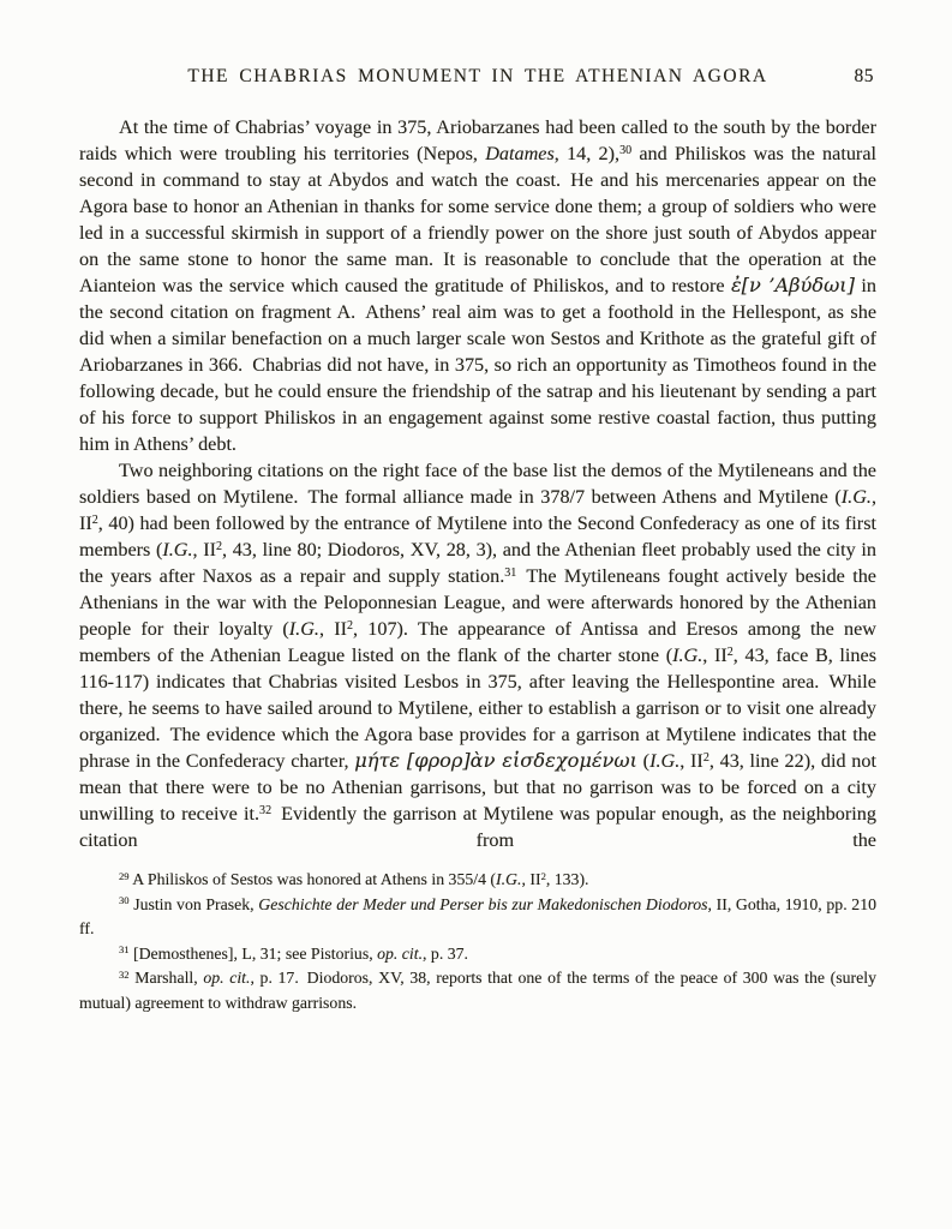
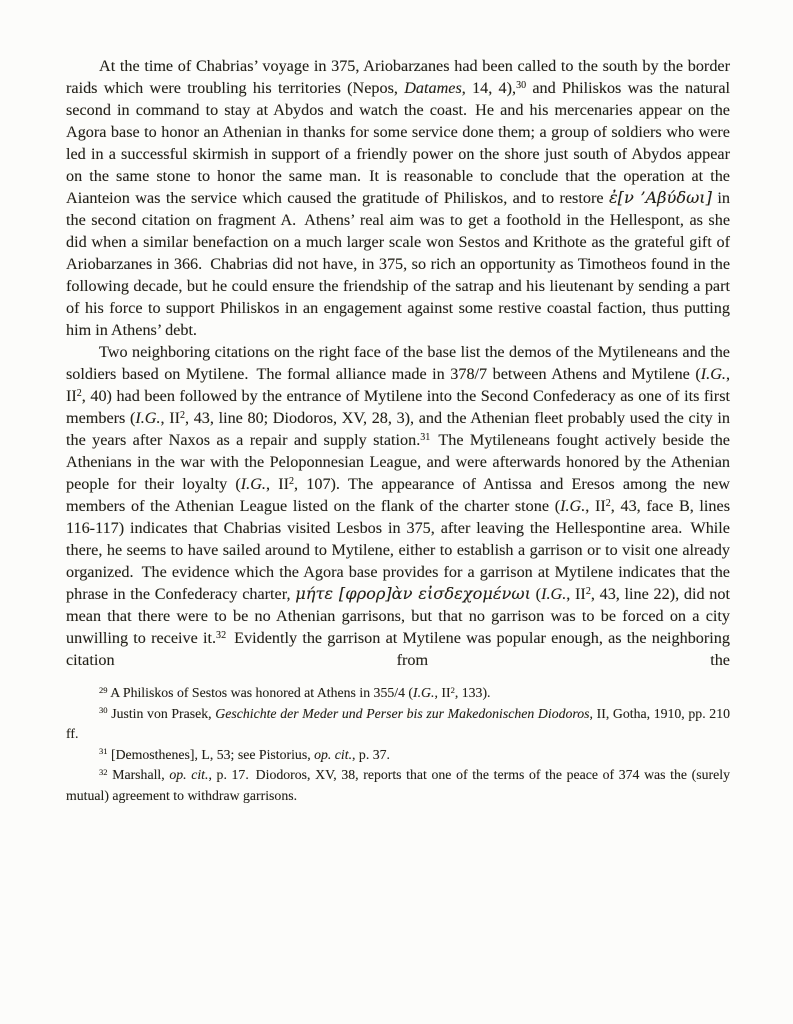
- THE CHABRIAS MONUMENT IN THE ATHENIAN AGORA
- 85
- At the time of Chabrias’ voyage in 375, Ariobarzanes had been called to the south by the border raids which were troubling his territories (Nepos, Datames, 14, 2),30 and Philiskos was the natural second in command to stay at Abydos and watch the coast. He and his mercenaries appear on the Agora base to honor an Athenian in thanks for some service done them; a group of soldiers who were led in a successful skirmish in support of a friendly power on the shore just south of Abydos appear on the same stone to honor the same man. It is reasonable to conclude that the operation at the Aianteion was the service which caused the gratitude of Philiskos, and to restore ἐ[ν ’Αβύδωι] in the second citation on fragment A. Athens’ real aim was to get a foothold in the Hellespont, as she did when a similar benefaction on a much larger scale won Sestos and Krithote as the grateful gift of Ariobarzanes in 366. Chabrias did not have, in 375, so rich an opportunity as Timotheos found in the following decade, but he could ensure the friendship of the satrap and his lieutenant by sending a part of his force to support Philiskos in an engagement against some restive coastal faction, thus putting him in Athens’ debt.
+ At the time of Chabrias’ voyage in 375, Ariobarzanes had been called to the south by the border raids which were troubling his territories (Nepos, Datames, 14, 4),30 and Philiskos was the natural second in command to stay at Abydos and watch the coast. He and his mercenaries appear on the Agora base to honor an Athenian in thanks for some service done them; a group of soldiers who were led in a successful skirmish in support of a friendly power on the shore just south of Abydos appear on the same stone to honor the same man. It is reasonable to conclude that the operation at the Aianteion was the service which caused the gratitude of Philiskos, and to restore ἐ[ν ’Αβύδωι] in the second citation on fragment A. Athens’ real aim was to get a foothold in the Hellespont, as she did when a similar benefaction on a much larger scale won Sestos and Krithote as the grateful gift of Ariobarzanes in 366. Chabrias did not have, in 375, so rich an opportunity as Timotheos found in the following decade, but he could ensure the friendship of the satrap and his lieutenant by sending a part of his force to support Philiskos in an engagement against some restive coastal faction, thus putting him in Athens’ debt.
  Two neighboring citations on the right face of the base list the demos of the Mytileneans and the soldiers based on Mytilene. The formal alliance made in 378/7 between Athens and Mytilene (I.G., II2, 40) had been followed by the entrance of Mytilene into the Second Confederacy as one of its first members (I.G., II2, 43, line 80; Diodoros, XV, 28, 3), and the Athenian fleet probably used the city in the years after Naxos as a repair and supply station.31 The Mytileneans fought actively beside the Athenians in the war with the Peloponnesian League, and were afterwards honored by the Athenian people for their loyalty (I.G., II2, 107). The appearance of Antissa and Eresos among the new members of the Athenian League listed on the flank of the charter stone (I.G., II2, 43, face B, lines 116-117) indicates that Chabrias visited Lesbos in 375, after leaving the Hellespontine area. While there, he seems to have sailed around to Mytilene, either to establish a garrison or to visit one already organized. The evidence which the Agora base provides for a garrison at Mytilene indicates that the phrase in the Confederacy charter, μήτε [φρορ]ὰν εἰσδεχομένωι (I.G., II2, 43, line 22), did not mean that there were to be no Athenian garrisons, but that no garrison was to be forced on a city unwilling to receive it.32 Evidently the garrison at Mytilene was popular enough, as the neighboring citation from the
  29 A Philiskos of Sestos was honored at Athens in 355/4 (I.G., II2, 133).
  30 Justin von Prasek, Geschichte der Meder und Perser bis zur Makedonischen Diodoros, II, Gotha, 1910, pp. 210 ff.
- 31 [Demosthenes], L, 31; see Pistorius, op. cit., p. 37.
+ 31 [Demosthenes], L, 53; see Pistorius, op. cit., p. 37.
- 32 Marshall, op. cit., p. 17. Diodoros, XV, 38, reports that one of the terms of the peace of 300 was the (surely mutual) agreement to withdraw garrisons.
+ 32 Marshall, op. cit., p. 17. Diodoros, XV, 38, reports that one of the terms of the peace of 374 was the (surely mutual) agreement to withdraw garrisons.
